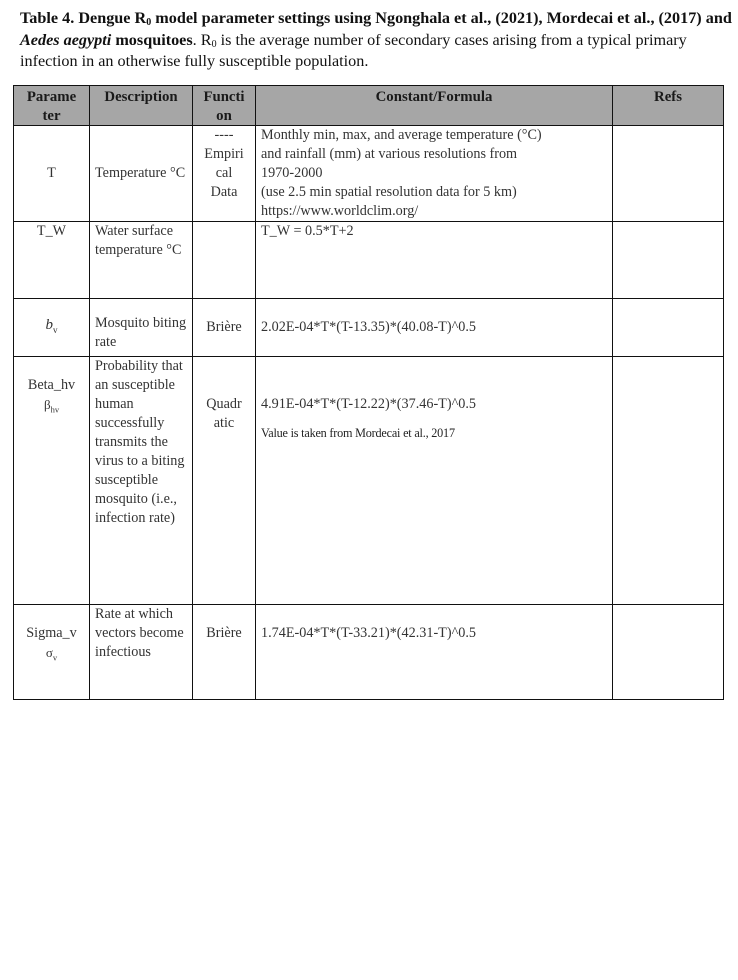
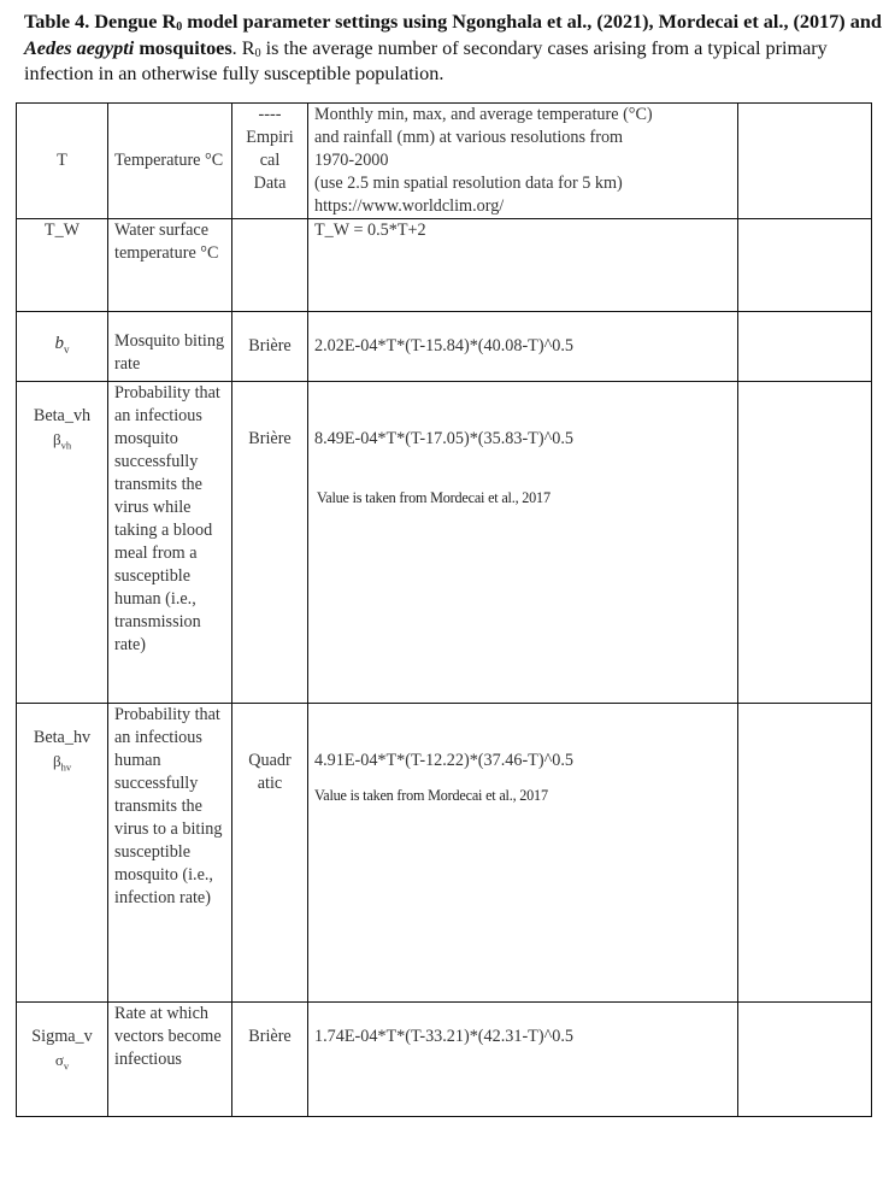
  Table 4. Dengue R0 model parameter settings using Ngonghala et al., (2021), Mordecai et al., (2017) and Aedes aegypti mosquitoes. R0 is the average number of secondary cases arising from a typical primary infection in an otherwise fully susceptible population.
- Parame ter	Description	Functi on	Constant/Formula	Refs
  T	Temperature °C	---- Empiri cal Data	Monthly min, max, and average temperature (°C) and rainfall (mm) at various resolutions from 1970-2000 (use 2.5 min spatial resolution data for 5 km) https://www.worldclim.org/
  T_W	Water surface temperature °C		T_W = 0.5*T+2
- bv	Mosquito biting rate	Brière	2.02E-04*T*(T-13.35)*(40.08-T)^0.5
+ bv	Mosquito biting rate	Brière	2.02E-04*T*(T-15.84)*(40.08-T)^0.5
+ Beta_vh βvh	Probability that an infectious mosquito successfully transmits the virus while taking a blood meal from a susceptible human (i.e., transmission rate)	Brière	8.49E-04*T*(T-17.05)*(35.83-T)^0.5 Value is taken from Mordecai et al., 2017
- Beta_hv βhv	Probability that an susceptible human successfully transmits the virus to a biting susceptible mosquito (i.e., infection rate)	Quadr atic	4.91E-04*T*(T-12.22)*(37.46-T)^0.5 Value is taken from Mordecai et al., 2017
+ Beta_hv βhv	Probability that an infectious human successfully transmits the virus to a biting susceptible mosquito (i.e., infection rate)	Quadr atic	4.91E-04*T*(T-12.22)*(37.46-T)^0.5 Value is taken from Mordecai et al., 2017
  Sigma_v σv	Rate at which vectors become infectious	Brière	1.74E-04*T*(T-33.21)*(42.31-T)^0.5
